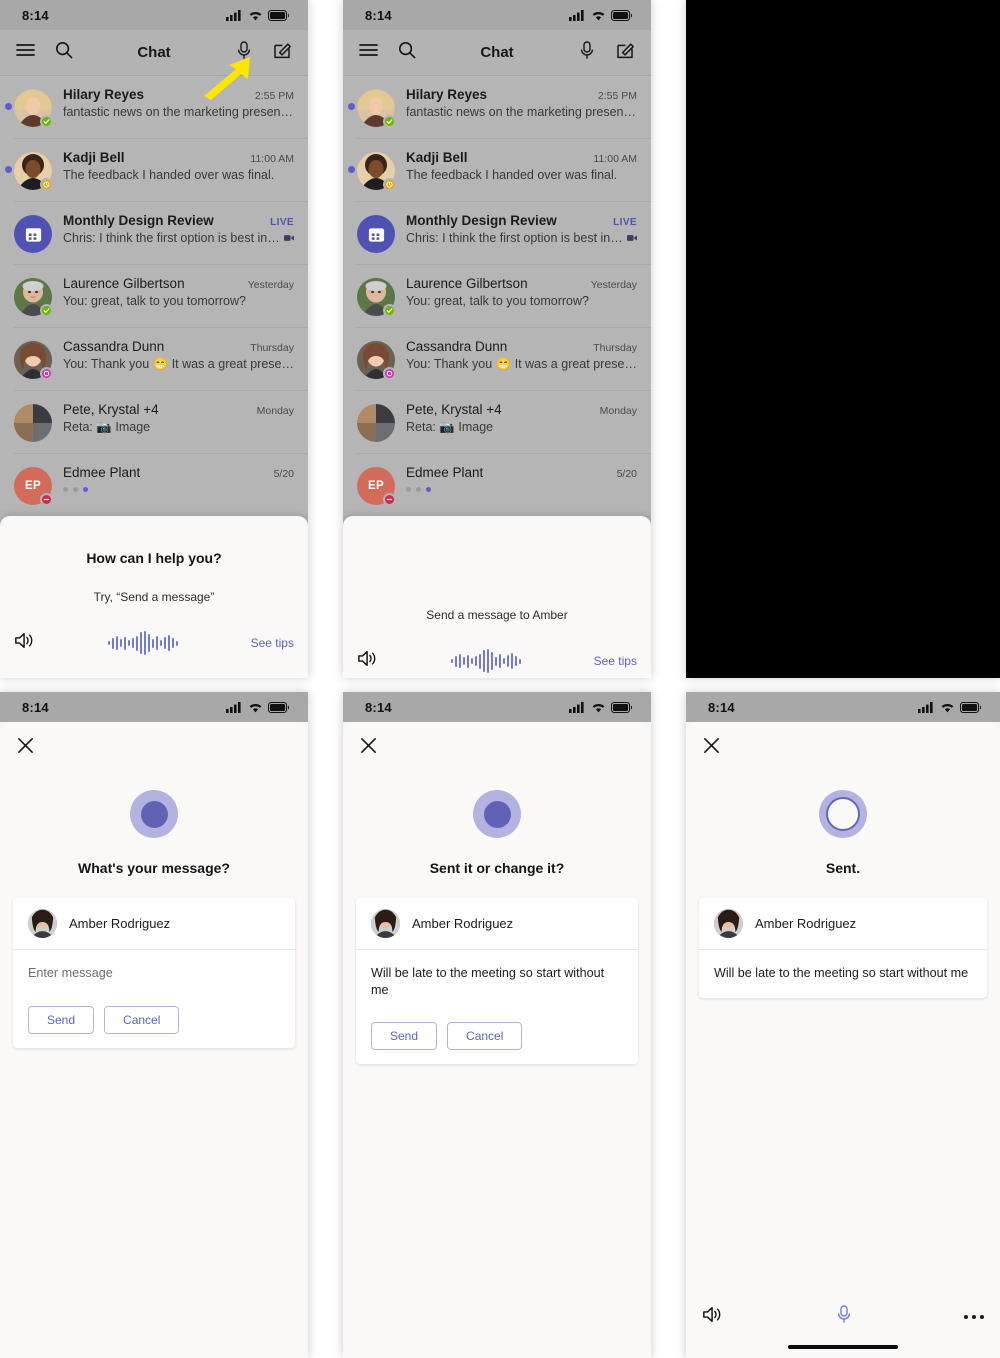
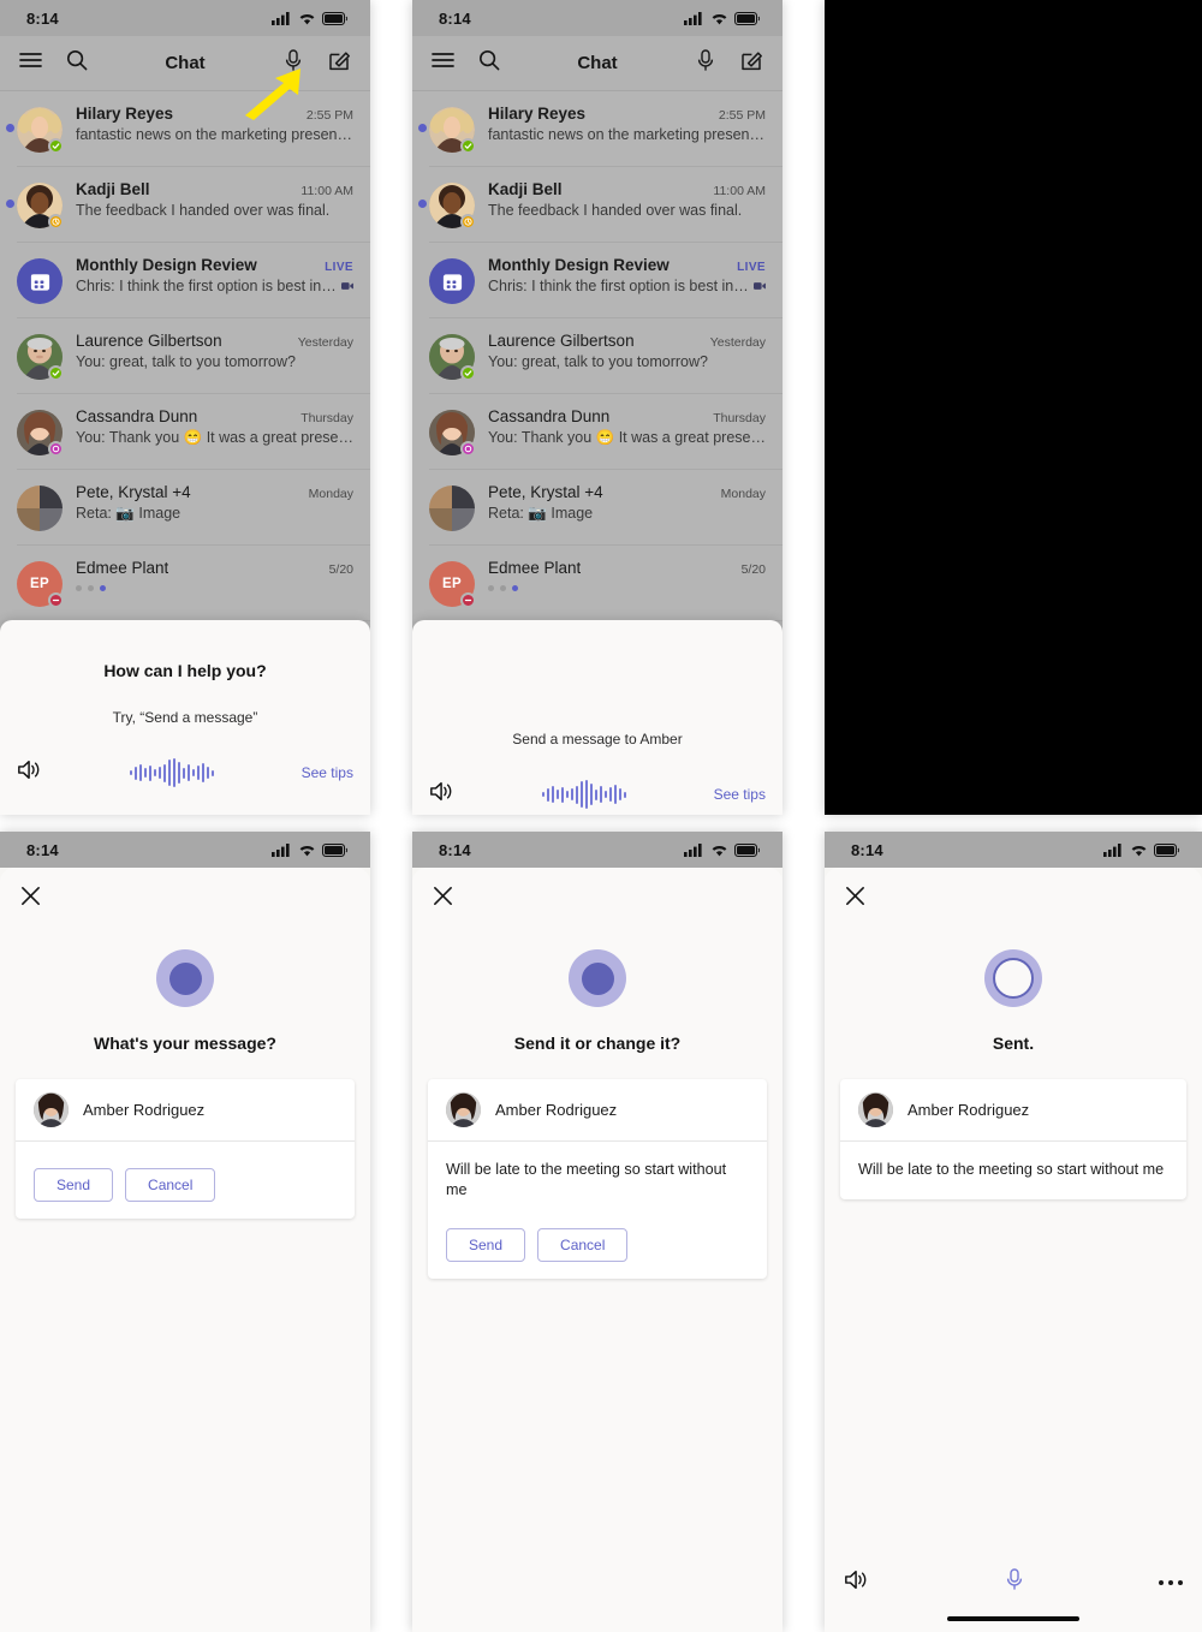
  8:14
  Chat
  Hilary Reyes
  2:55 PM
  fantastic news on the marketing presen…
  Kadji Bell
  11:00 AM
  The feedback I handed over was final.
  Monthly Design Review
  LIVE
  Chris: I think the first option is best in…
  Laurence Gilbertson
  Yesterday
  You: great, talk to you tomorrow?
  Cassandra Dunn
  Thursday
  You: Thank you 😁 It was a great prese…
  Pete, Krystal +4
  Monday
  Reta: 📷 Image
  EP
  Edmee Plant
  5/20
  How can I help you?
  Try, “Send a message”
  See tips
  8:14
  Chat
  Hilary Reyes
  2:55 PM
  fantastic news on the marketing presen…
  Kadji Bell
  11:00 AM
  The feedback I handed over was final.
  Monthly Design Review
  LIVE
  Chris: I think the first option is best in…
  Laurence Gilbertson
  Yesterday
  You: great, talk to you tomorrow?
  Cassandra Dunn
  Thursday
  You: Thank you 😁 It was a great prese…
  Pete, Krystal +4
  Monday
  Reta: 📷 Image
  EP
  Edmee Plant
  5/20
  Send a message to Amber
  See tips
  8:14
  What's your message?
  Amber Rodriguez
- Enter message
  Send
  Cancel
  8:14
- Sent it or change it?
+ Send it or change it?
  Amber Rodriguez
  Will be late to the meeting so start without me
  Send
  Cancel
  8:14
  Sent.
  Amber Rodriguez
  Will be late to the meeting so start without me
